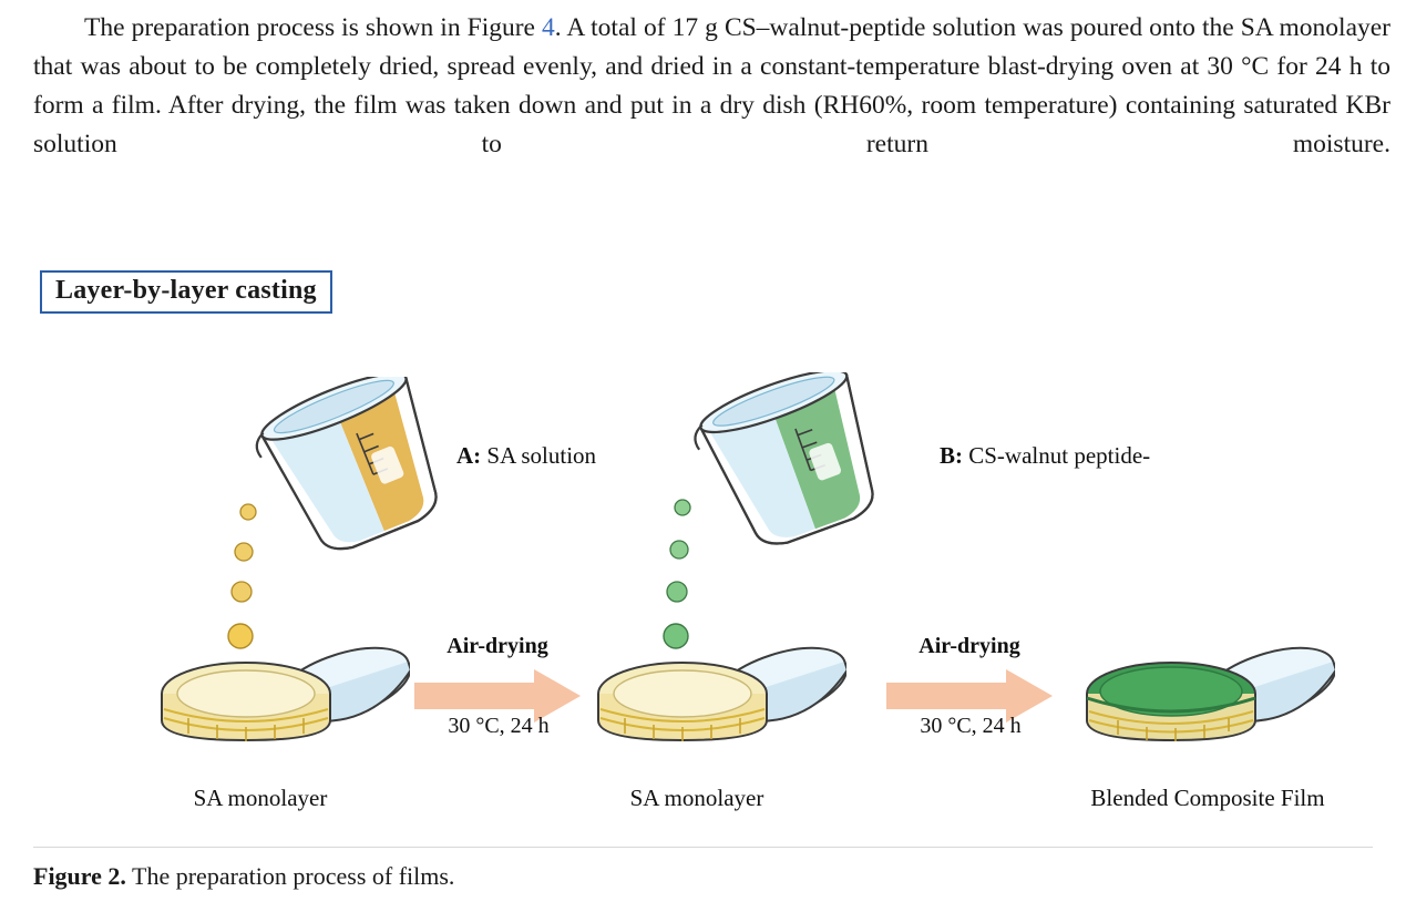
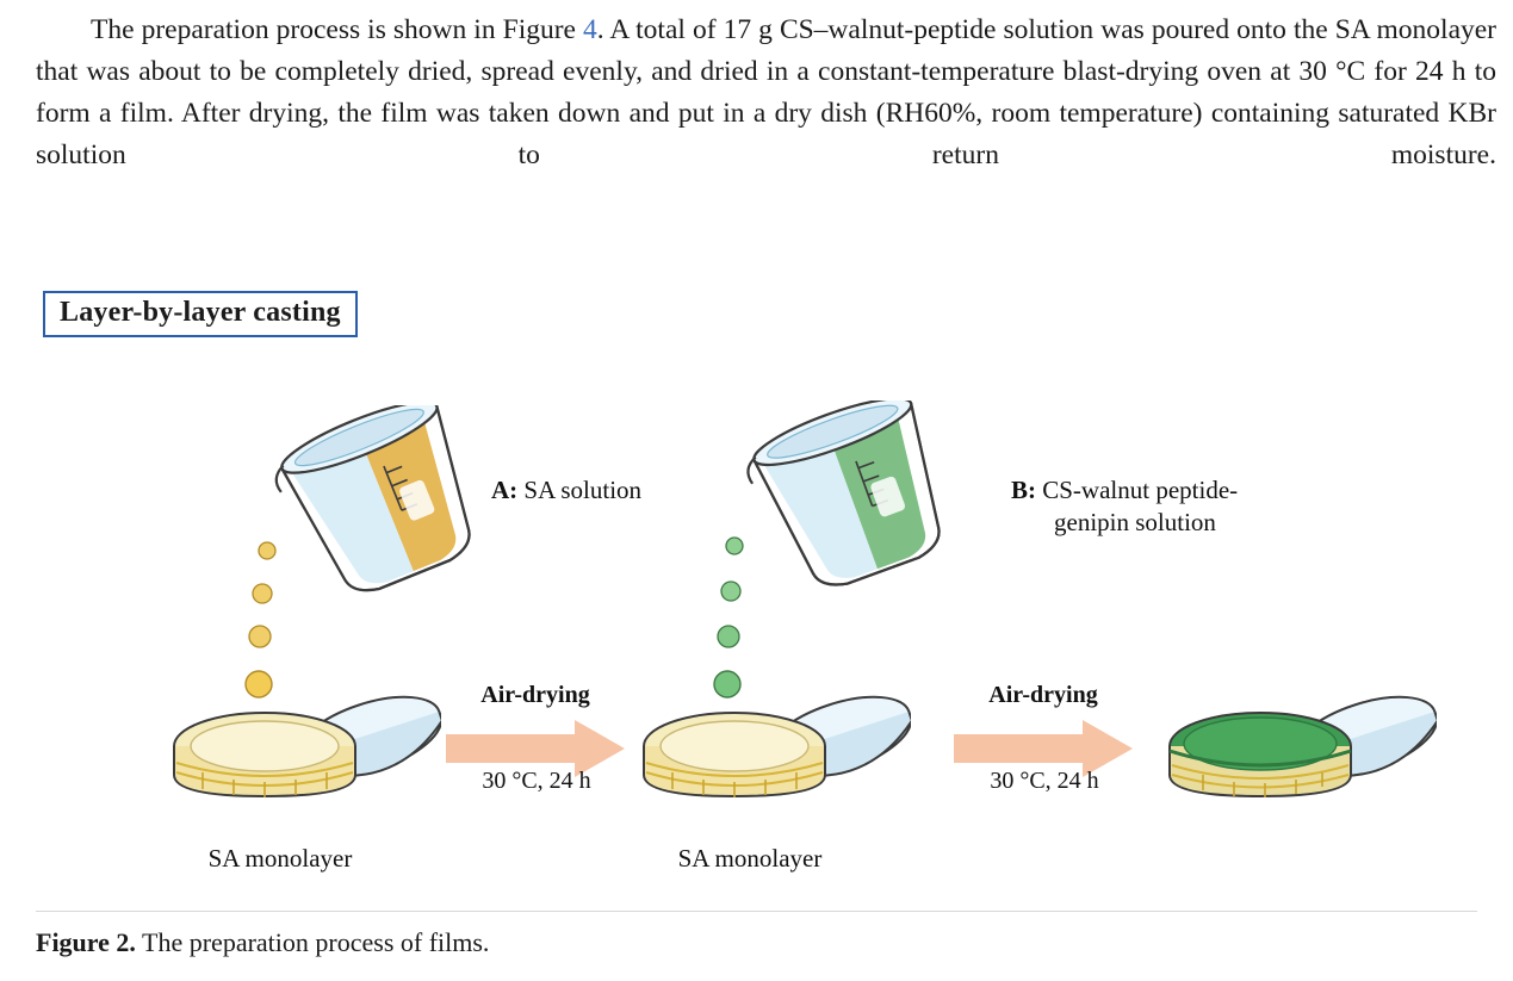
  The preparation process is shown in Figure 4. A total of 17 g CS–walnut-peptide solution was poured onto the SA monolayer that was about to be completely dried, spread evenly, and dried in a constant-temperature blast-drying oven at 30 °C for 24 h to form a film. After drying, the film was taken down and put in a dry dish (RH60%, room temperature) containing saturated KBr solution to return moisture.
  Layer-by-layer casting
  A: SA solution
  SA monolayer
  Air-drying
  30 °C, 24 h
  B: CS-walnut peptide-
+ genipin solution
  SA monolayer
  Air-drying
  30 °C, 24 h
- Blended Composite Film
  Figure 2. The preparation process of films.
